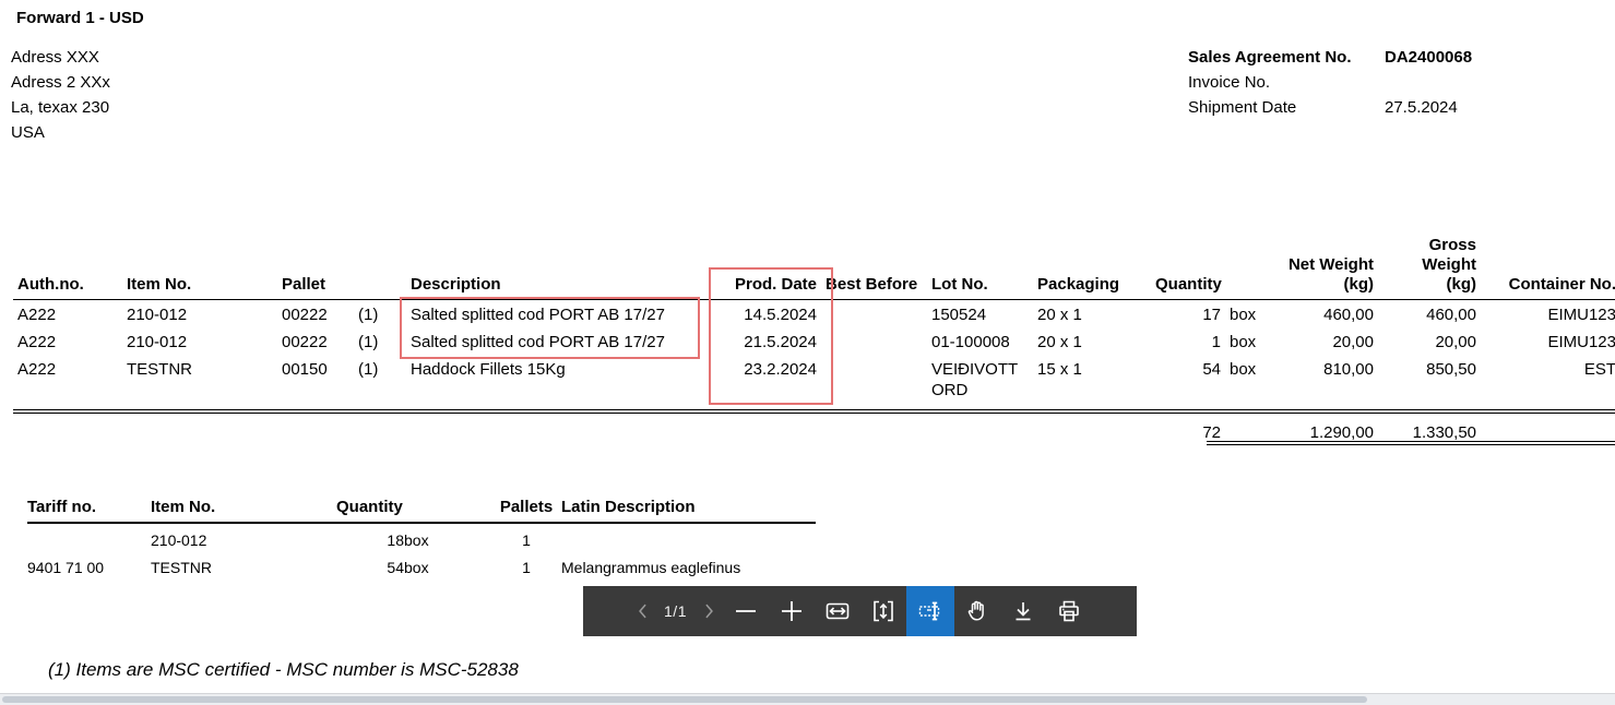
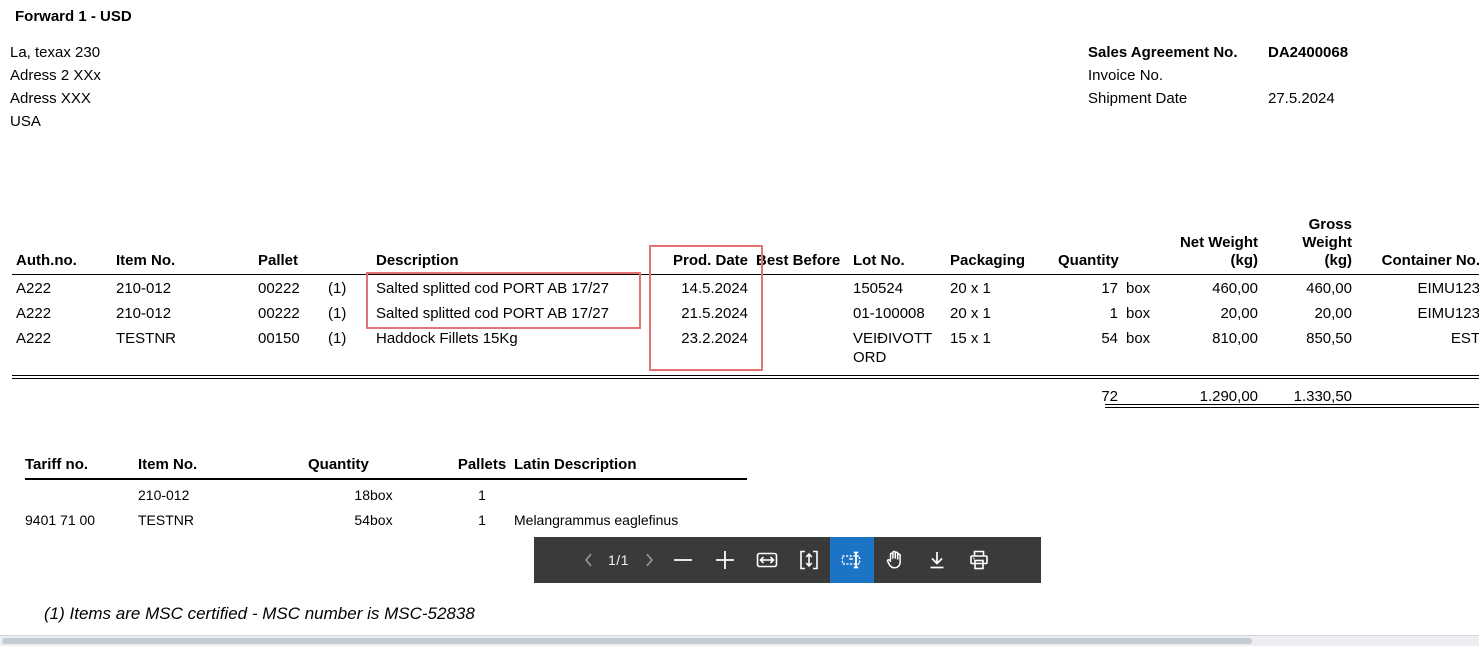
  Forward 1 - USD
- Adress XXX
+ La, texax 230
  Adress 2 XXx
- La, texax 230
+ Adress XXX
  USA
  Sales Agreement No.
  DA2400068
  Invoice No.
  Shipment Date
  27.5.2024
  Auth.no.	Item No.	Pallet		Description	Prod. Date	Best Before	Lot No.	Packaging	Quantity		Net Weight (kg)	Gross Weight (kg)	Container No.
  A222	210-012	00222	(1)	Salted splitted cod PORT AB 17/27	14.5.2024		150524	20 x 1	17	box	460,00	460,00	EIMU123
  A222	210-012	00222	(1)	Salted splitted cod PORT AB 17/27	21.5.2024		01-100008	20 x 1	1	box	20,00	20,00	EIMU123
  A222	TESTNR	00150	(1)	Haddock Fillets 15Kg	23.2.2024		VEIÐIVOTT ORD	15 x 1	54	box	810,00	850,50	EST
  	72		1.290,00	1.330,50
  Tariff no.	Item No.	Quantity	Pallets	Latin Description
  	210-012	18	box	1
  9401 71 00	TESTNR	54	box	1	Melangrammus eaglefinus
  1/1
  (1) Items are MSC certified - MSC number is MSC-52838
